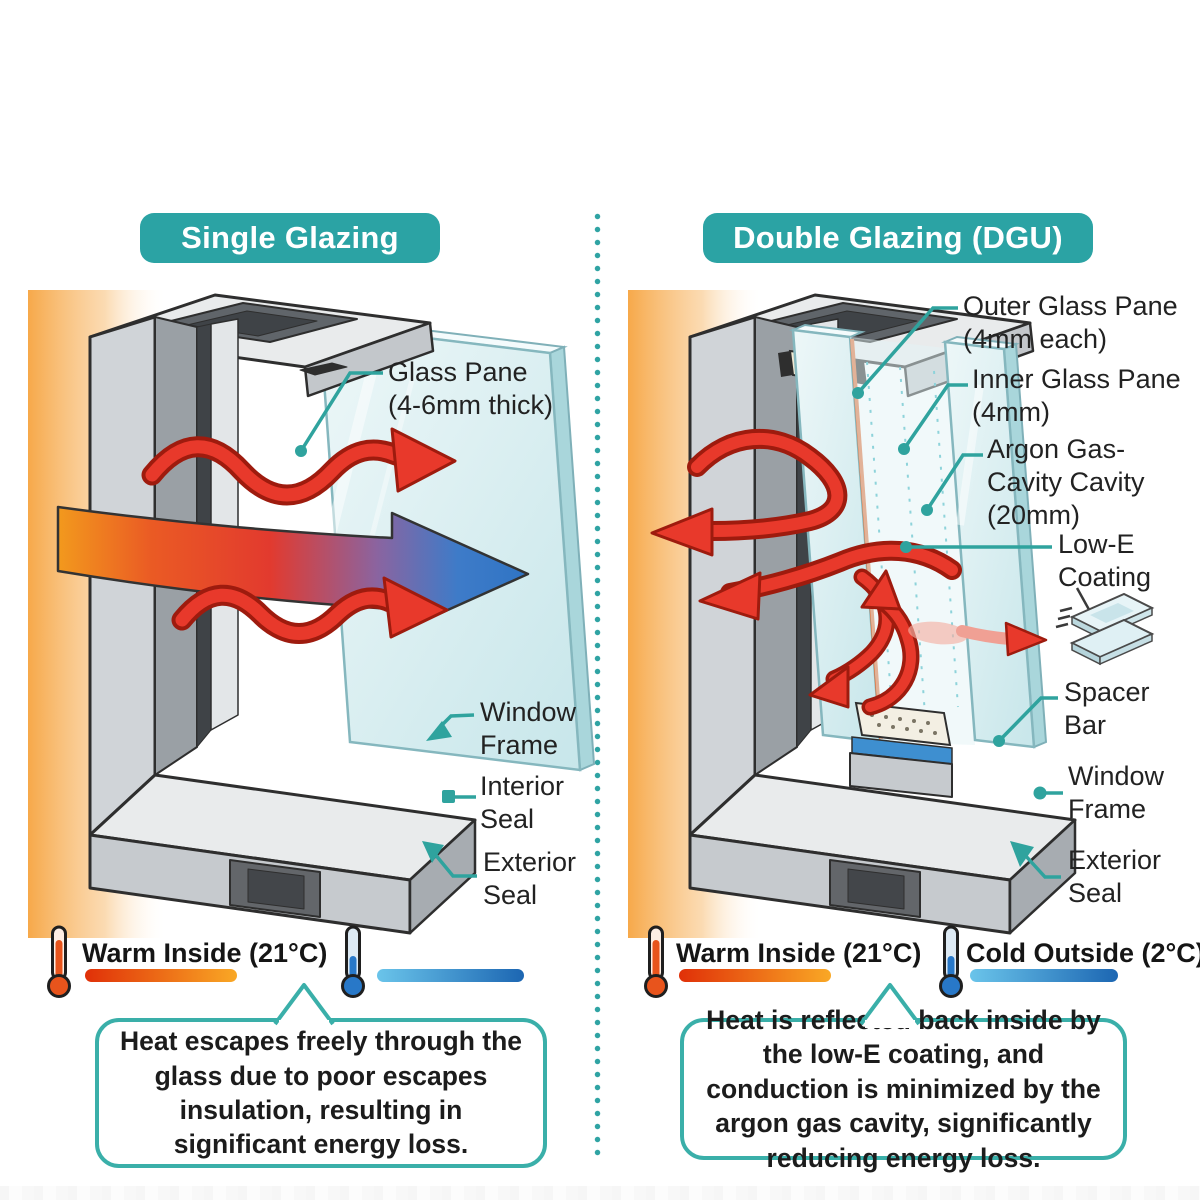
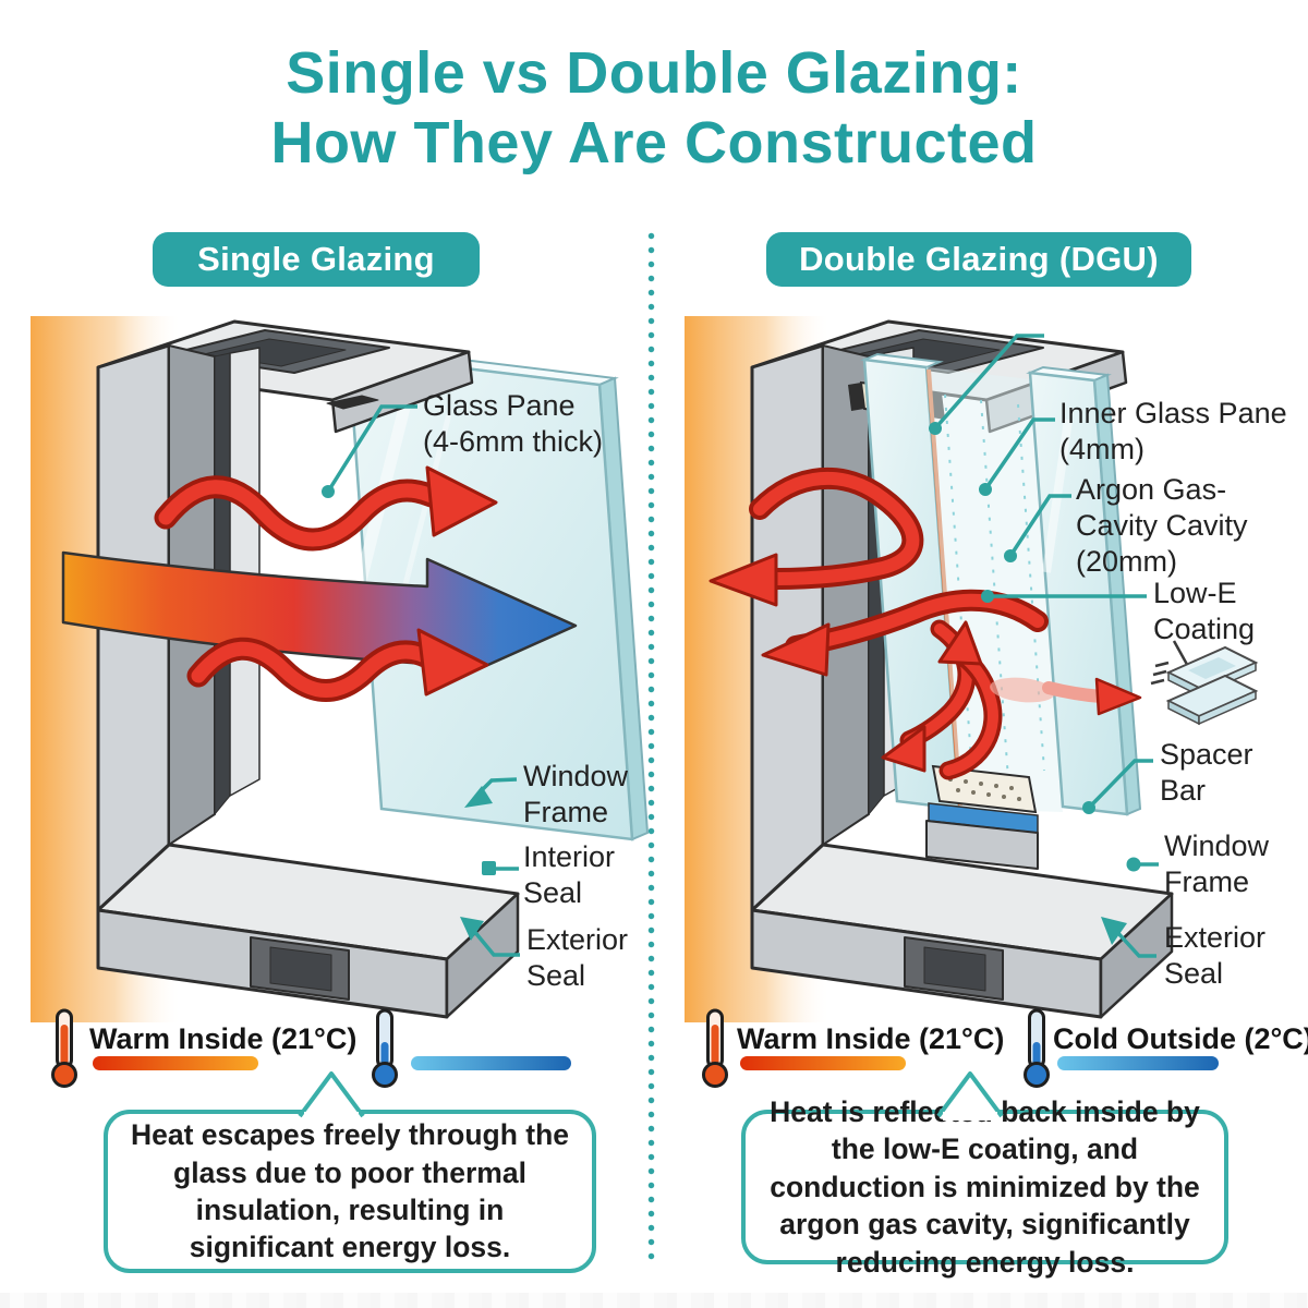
+ Single vs Double Glazing:
+ How They Are Constructed
  Single Glazing
  Double Glazing (DGU)
  Glass Pane
  (4-6mm thick)
  Window
  Frame
  Interior
  Seal
  Exterior
  Seal
- Outer Glass Pane
- (4mm each)
  Inner Glass Pane
  (4mm)
  Argon Gas-
  Cavity Cavity
  (20mm)
  Low-E
  Coating
  Spacer
  Bar
  Window
  Frame
  Exterior
  Seal
  Warm Inside (21°C)
  Warm Inside (21°C)
  Cold Outside (2°C
- Heat escapes freely through the glass due to poor escapes insulation, resulting in significant energy loss.
+ Heat escapes freely through the glass due to poor thermal insulation, resulting in significant energy loss.
  Heat is refle back inside by the low-E coating, and conduction is minimized by the argon gas cavity, significantly reducing energy loss.
